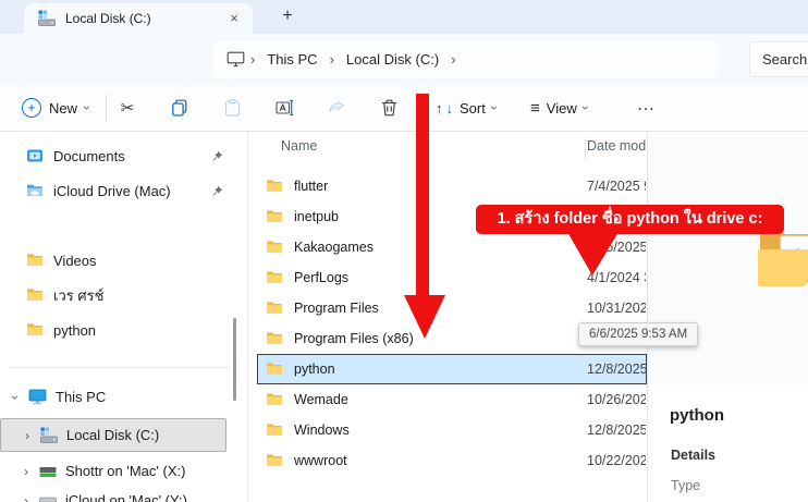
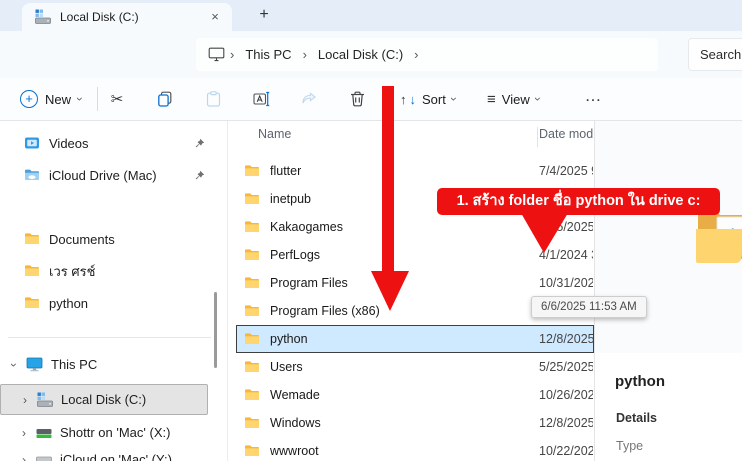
  Local Disk (C:)
  ×
  +
  ›
  This PC
  ›
  Local Disk (C:)
  ›
  Search
  +
  New
  ✂
  ↑
  ↓
  Sort
  ≡
  View
  …
- Documents
+ Videos
  iCloud Drive (Mac)
- Videos
+ Documents
  เวร ศรช์
  python
  This PC
  ›
  Local Disk (C:)
  ›
  Shottr on 'Mac' (X:)
  ›
  iCloud on 'Mac' (Y:)
  Name
  flutter
  7/4/2025
  inetpub
  Kakaogames
  PerfLogs
  4/1/2024
  Program Files
  10/31/202
  Program Files (x86)
  python
  12/8/2025
+ Users
+ 5/25/2025
  Wemade
  10/26/202
  Windows
  12/8/2025
  wwwroot
  10/22/202
  python
  Details
  Type
  1. สร้าง folder ชื่อ python ใน drive c:
- 6/6/2025 9:53 AM
+ 6/6/2025 11:53 AM
